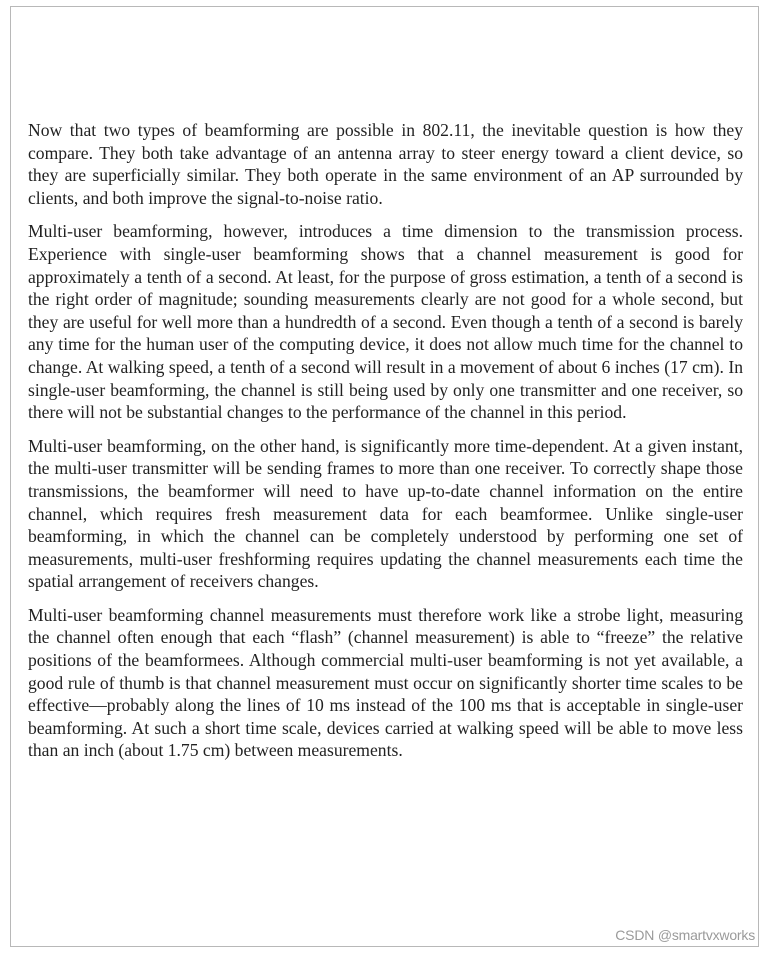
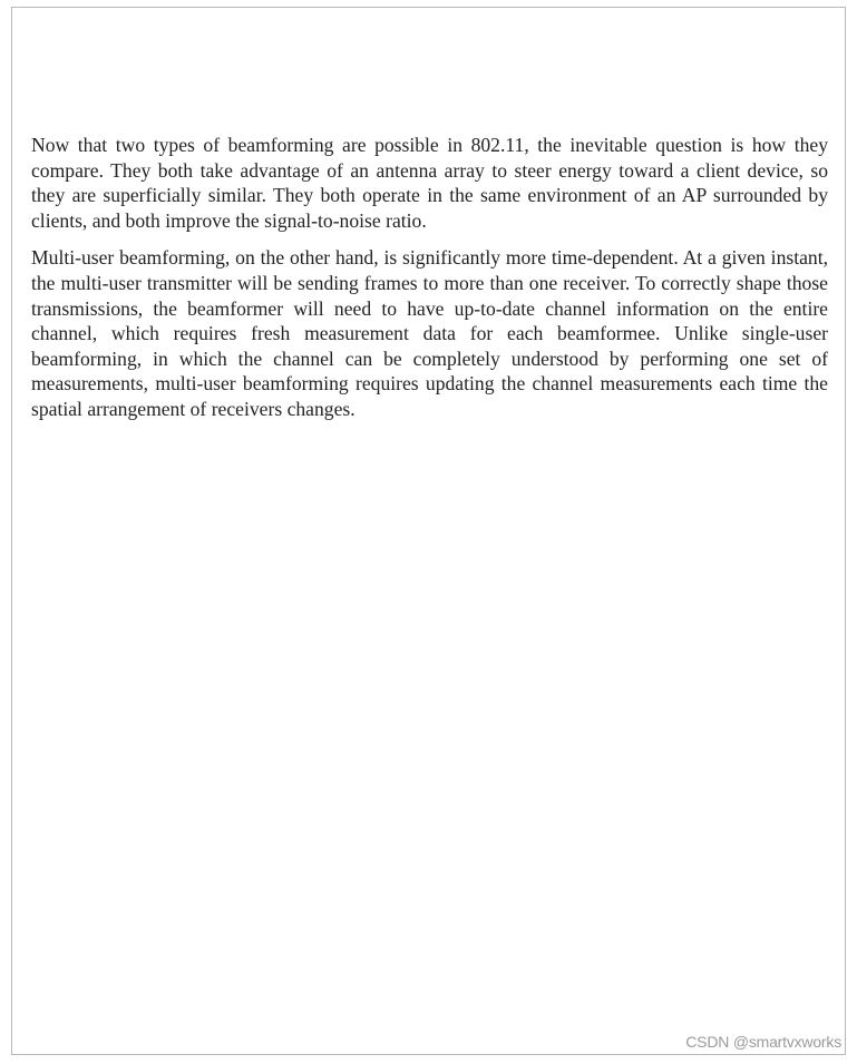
  Now that two types of beamforming are possible in 802.11, the inevitable question is how they compare. They both take advantage of an antenna array to steer energy toward a client device, so they are superficially similar. They both operate in the same environ­ment of an AP surrounded by clients, and both improve the signal-to-noise ratio.
- Multi-user beamforming, however, introduces a time dimension to the transmission process. Experience with single-user beamforming shows that a channel measurement is good for approximately a tenth of a second. At least, for the purpose of gross estima­tion, a tenth of a second is the right order of magnitude; sounding measurements clearly are not good for a whole second, but they are useful for well more than a hundredth of a second. Even though a tenth of a second is barely any time for the human user of the computing device, it does not allow much time for the channel to change. At walking speed, a tenth of a second will result in a movement of about 6 inches (17 cm). In single-user beamforming, the channel is still being used by only one transmitter and one re­ceiver, so there will not be substantial changes to the performance of the channel in this period.
- Multi-user beamforming, on the other hand, is significantly more time-dependent. At a given instant, the multi-user transmitter will be sending frames to more than one receiver. To correctly shape those transmissions, the beamformer will need to have up-to-date channel information on the entire channel, which requires fresh measurement data for each beamformee. Unlike single-user beamforming, in which the channel can be completely understood by performing one set of measurements, multi-user fresh­forming requires updating the channel measurements each time the spatial arrangement of receivers changes.
+ Multi-user beamforming, on the other hand, is significantly more time-dependent. At a given instant, the multi-user transmitter will be sending frames to more than one receiver. To correctly shape those transmissions, the beamformer will need to have up-to-date channel information on the entire channel, which requires fresh measurement data for each beamformee. Unlike single-user beamforming, in which the channel can be completely understood by performing one set of measurements, multi-user beam­forming requires updating the channel measurements each time the spatial arrangement of receivers changes.
- Multi-user beamforming channel measurements must therefore work like a strobe light, measuring the channel often enough that each “flash” (channel measurement) is able to “freeze” the relative positions of the beamformees. Although commercial multi-user beamforming is not yet available, a good rule of thumb is that channel measurement must occur on significantly shorter time scales to be effective—probably along the lines of 10 ms instead of the 100 ms that is acceptable in single-user beamforming. At such a short time scale, devices carried at walking speed will be able to move less than an inch (about 1.75 cm) between measurements.
  CSDN @smartvxworks
